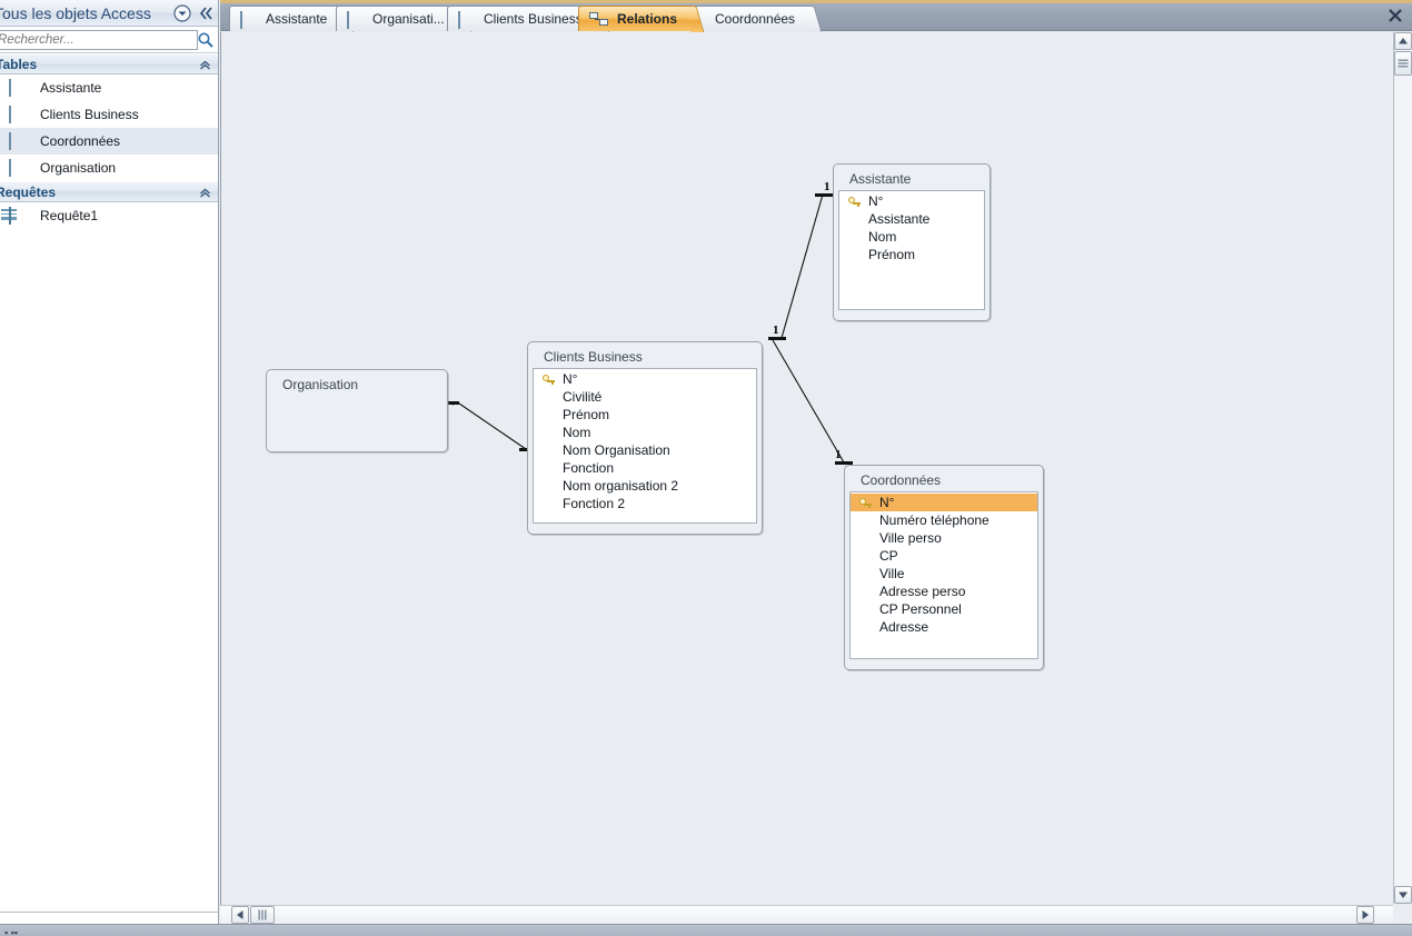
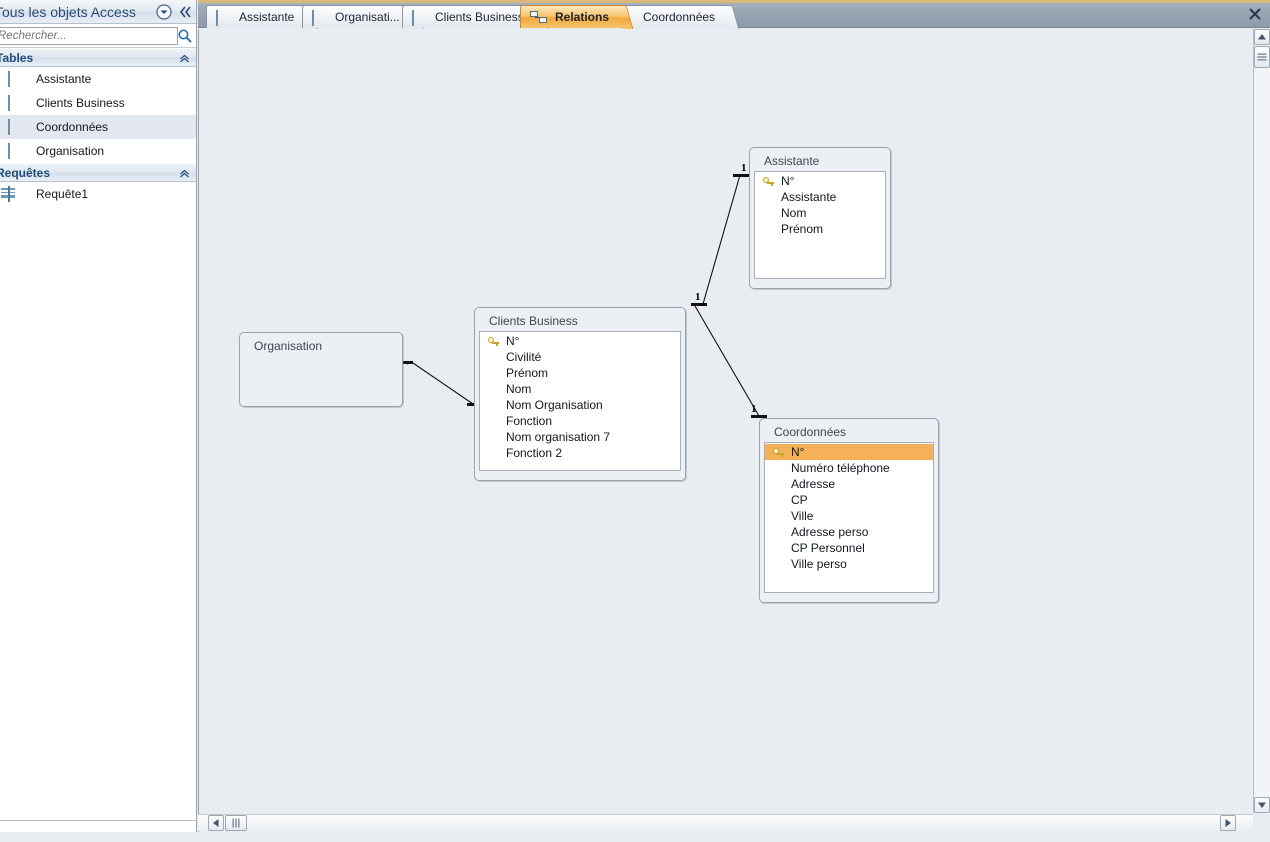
  ous les objets Access
  Rechercher...
  ables
  Assistante
  Clients Business
  Coordonnées
  Organisation
  Requêtes
  Requête1
  Assistante
  Organisati...
  Clients Busines
  Relations
  Coordonnées
  1
  1
  1
  Organisation
  Clients Business
  N°
  Civilité
  Prénom
  Nom
  Nom Organisation
  Fonction
- Nom organisation 2
+ Nom organisation 7
  Fonction 2
  Assistante
  N°
  Assistante
  Nom
  Prénom
  Coordonnées
  N°
  Numéro téléphone
- Ville perso
+ Adresse
  CP
  Ville
  Adresse perso
  CP Personnel
- Adresse
+ Ville perso
- ▪ ▪▪
